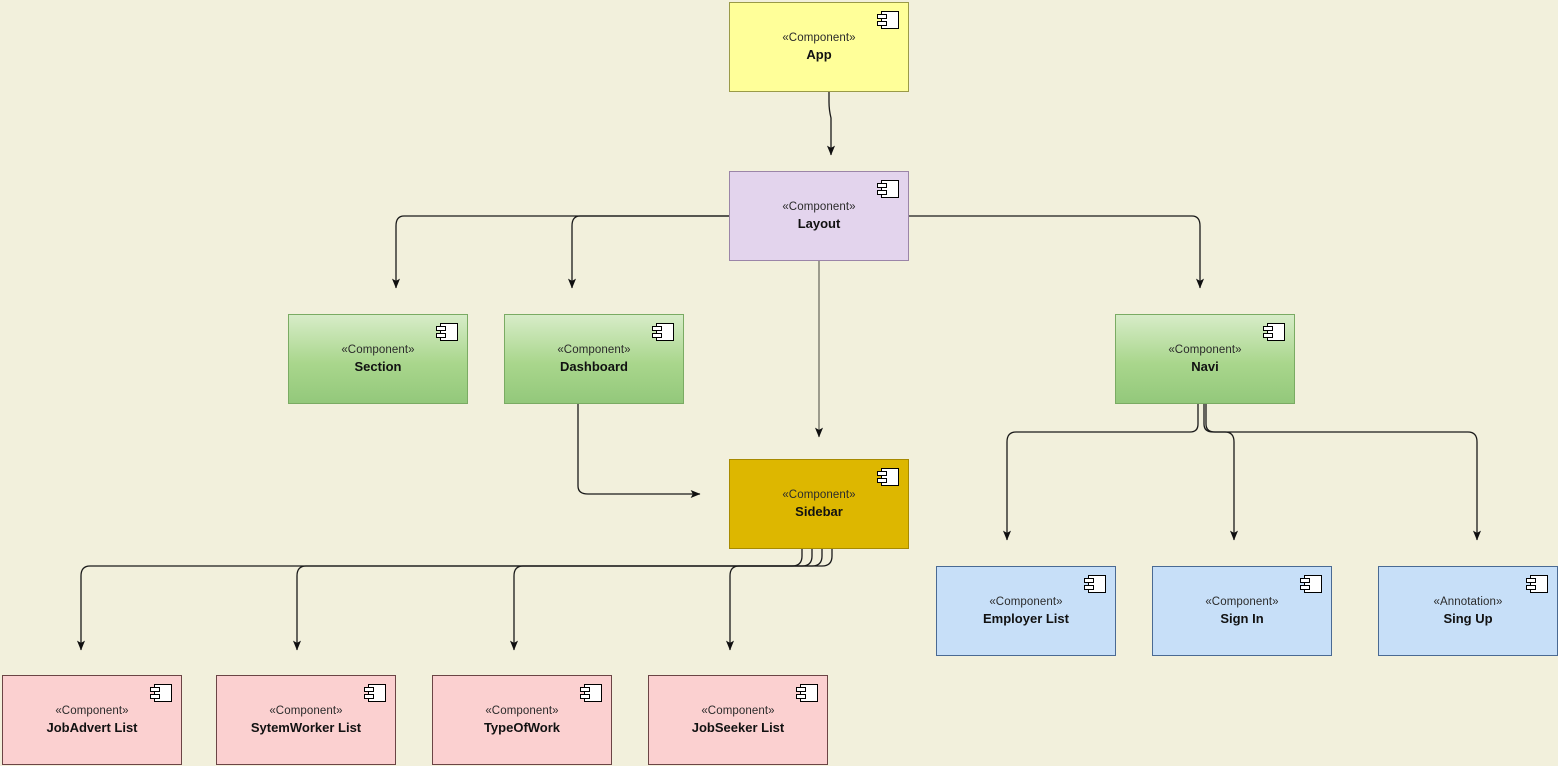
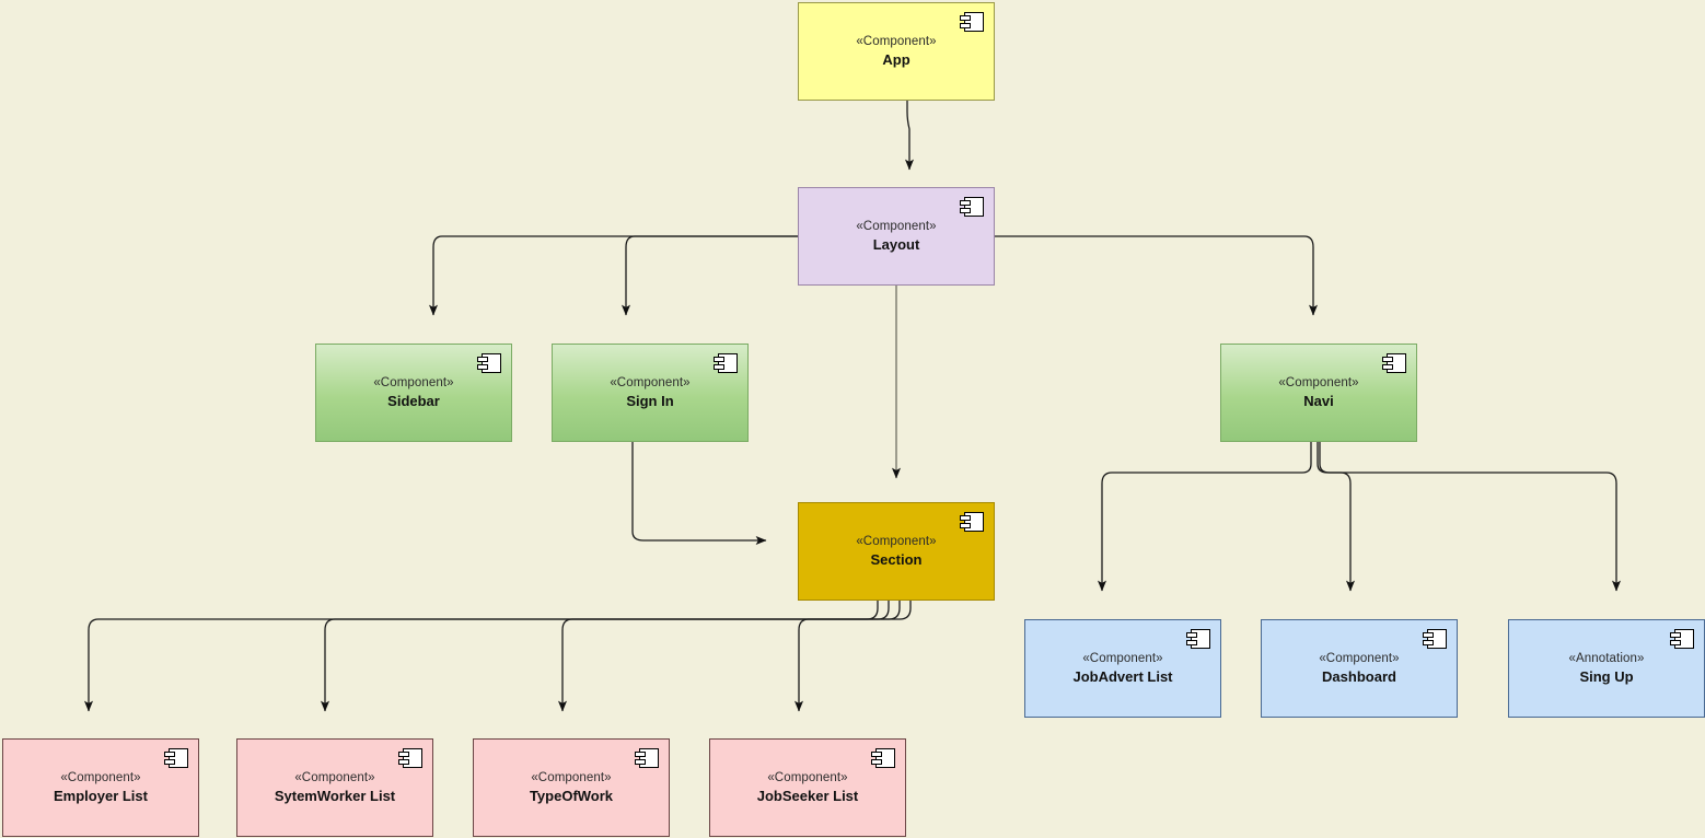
  «Component»
  App
  «Component»
  Layout
  «Component»
- Section
+ Sidebar
  «Component»
- Dashboard
+ Sign In
  «Component»
  Navi
  «Component»
- Sidebar
+ Section
  «Component»
- Employer List
+ JobAdvert List
  «Component»
- Sign In
+ Dashboard
  «Annotation»
  Sing Up
  «Component»
- JobAdvert List
+ Employer List
  «Component»
  SytemWorker List
  «Component»
  TypeOfWork
  «Component»
  JobSeeker List
